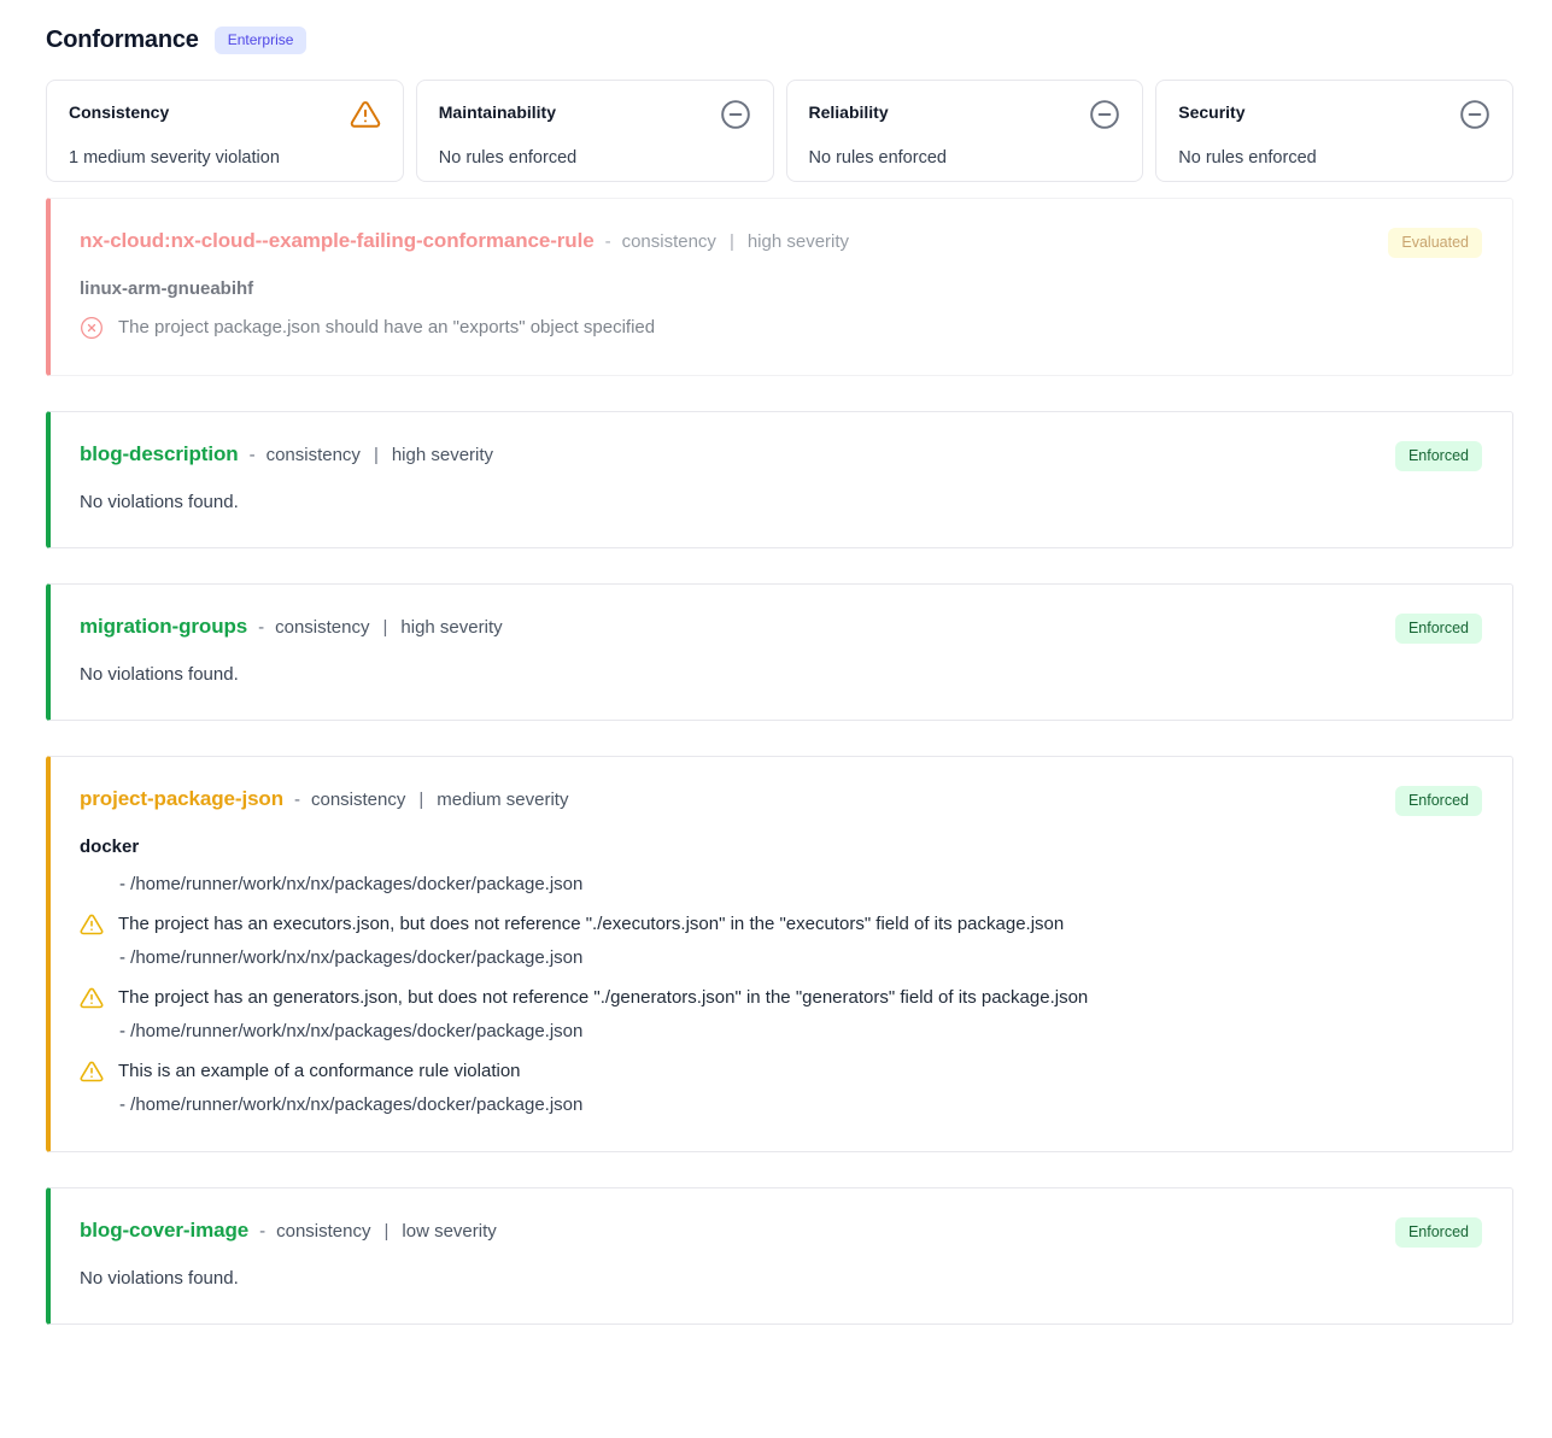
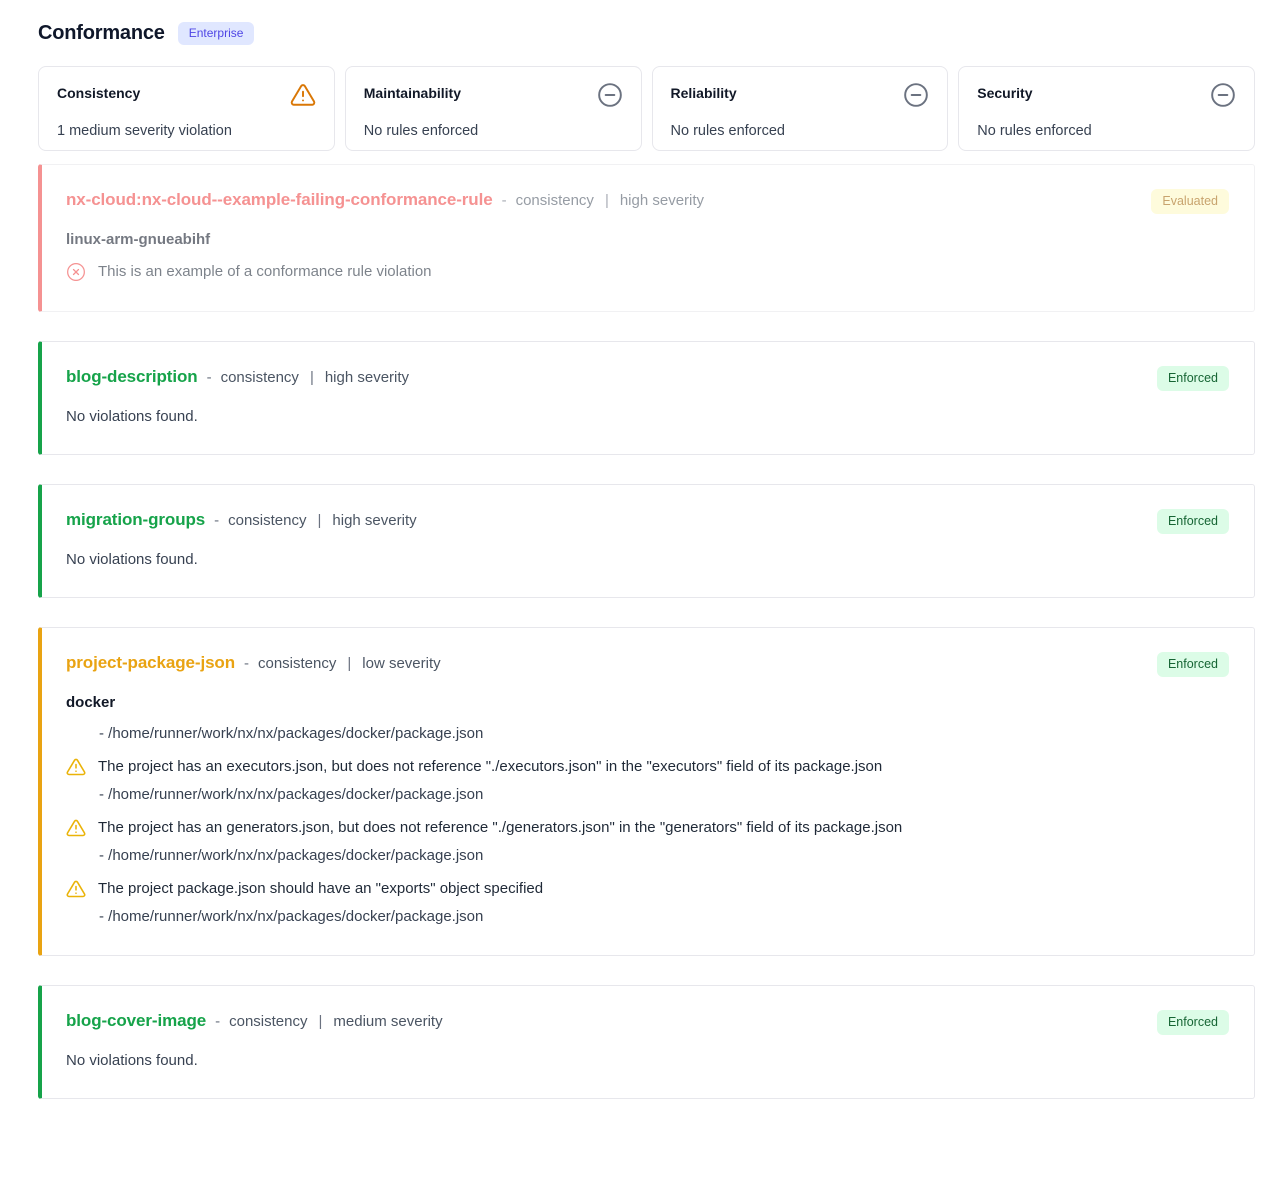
  Conformance
  Enterprise
  Consistency
  1 medium severity violation
  Maintainability
  No rules enforced
  Reliability
  No rules enforced
  Security
  No rules enforced
  nx-cloud:nx-cloud--example-failing-conformance-rule
  -
  consistency
  |
  high severity
  Evaluated
  linux-arm-gnueabihf
- The project package.json should have an "exports" object specified
+ This is an example of a conformance rule violation
  blog-description
  -
  consistency
  |
  high severity
  Enforced
  No violations found.
  migration-groups
  -
  consistency
  |
  high severity
  Enforced
  No violations found.
  project-package-json
  -
  consistency
  |
- medium severity
+ low severity
  Enforced
  docker
  - /home/runner/work/nx/nx/packages/docker/package.json
  The project has an executors.json, but does not reference "./executors.json" in the "executors" field of its package.json
  - /home/runner/work/nx/nx/packages/docker/package.json
  The project has an generators.json, but does not reference "./generators.json" in the "generators" field of its package.json
  - /home/runner/work/nx/nx/packages/docker/package.json
- This is an example of a conformance rule violation
+ The project package.json should have an "exports" object specified
  - /home/runner/work/nx/nx/packages/docker/package.json
  blog-cover-image
  -
  consistency
  |
- low severity
+ medium severity
  Enforced
  No violations found.
